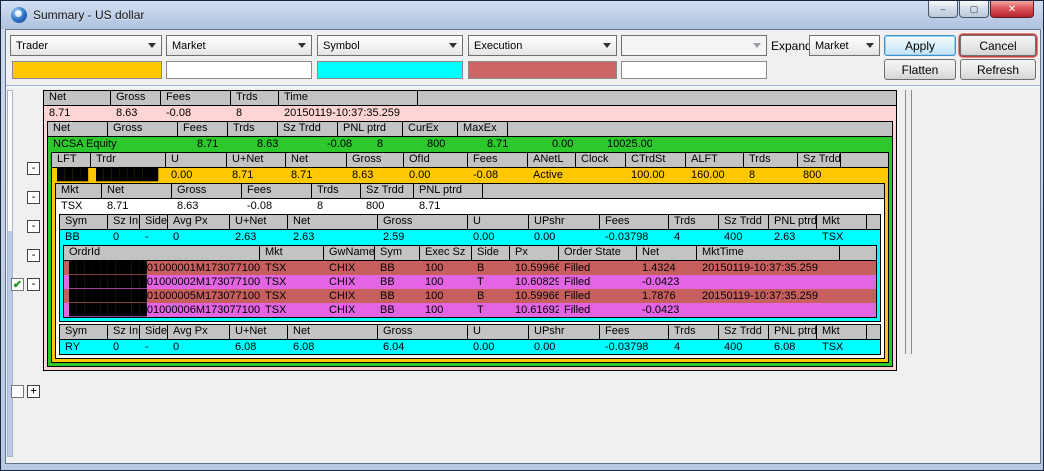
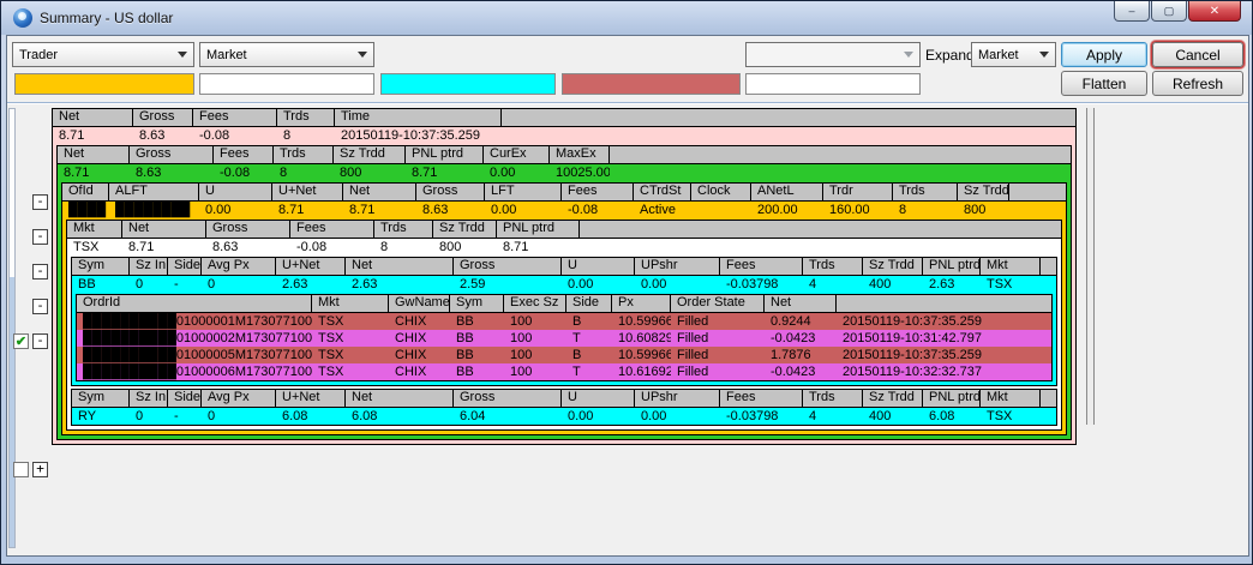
  Summary - US dollar
  –
  ▢
  ✕
  Trader
  Market
- Symbol
- Execution
  Expan
  Market
  Apply
  Cancel
  Flatten
  Refresh
  -
  -
  -
  -
  ✔
  -
  +
  Net
  Gross
  Fees
  Trds
  Time
  8.71
  8.63
  -0.08
  8
  20150119-10:37:35.259
  Net
  Gross
  Fees
  Trds
  Sz Trdd
  PNL ptrd
  CurEx
  MaxEx
- NCSA Equity
  8.71
  8.63
  -0.08
  8
  800
  8.71
  0.00
  10025.00
- LFT
+ OfId
- Trdr
+ ALFT
  U
  U+Net
  Net
  Gross
- OfId
+ LFT
  Fees
- ANetL
+ CTrdSt
  Clock
- CTrdSt
+ ANetL
- ALFT
+ Trdr
  Trds
  Sz Trdd
  ████
  ████████
  0.00
  8.71
  8.71
  8.63
  0.00
  -0.08
  Active
- 100.00
+ 200.00
  160.00
  8
  800
  Mkt
  Net
  Gross
  Fees
  Trds
  Sz Trdd
  PNL ptrd
  TSX
  8.71
  8.63
  -0.08
  8
  800
  8.71
  Sym
  Sz In
  Side
  Avg Px
  U+Net
  Net
  Gross
  U
  UPshr
  Fees
  Trds
  Sz Trdd
  PNL ptrd
  Mkt
  BB
  0
  -
  0
  2.63
  2.63
  2.59
  0.00
  0.00
  -0.03798
  4
  400
  2.63
  TSX
  OrdrId
  Mkt
  GwName
  Sym
  Exec Sz
  Side
  Px
  Order State
  Net
- MktTime
  ██████████01000001M173077100
  TSX
  CHIX
  BB
  100
  B
  10.59966
  Filled
- 1.4324
+ 0.9244
  20150119-10:37:35.259
  ██████████01000002M173077100
  TSX
  CHIX
  BB
  100
  T
  10.60829
  Filled
  -0.0423
+ 20150119-10:31:42.797
  ██████████01000005M173077100
  TSX
  CHIX
  BB
  100
  B
  10.59966
  Filled
  1.7876
  20150119-10:37:35.259
  ██████████01000006M173077100
  TSX
  CHIX
  BB
  100
  T
  10.61692
  Filled
  -0.0423
+ 20150119-10:32:32.737
  Sym
  Sz In
  Side
  Avg Px
  U+Net
  Net
  Gross
  U
  UPshr
  Fees
  Trds
  Sz Trdd
  PNL ptrd
  Mkt
  RY
  0
  -
  0
  6.08
  6.08
  6.04
  0.00
  0.00
  -0.03798
  4
  400
  6.08
  TSX
